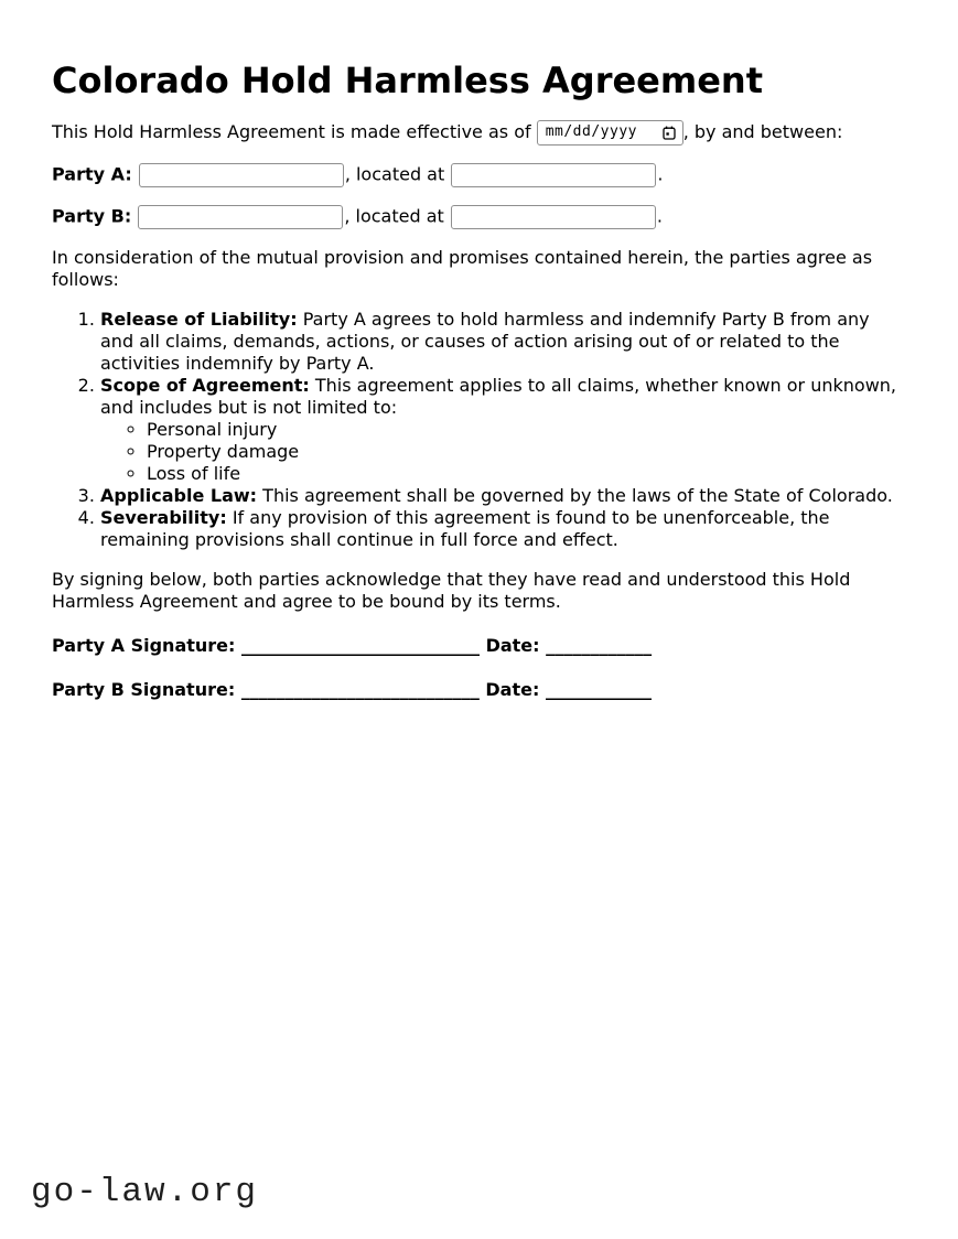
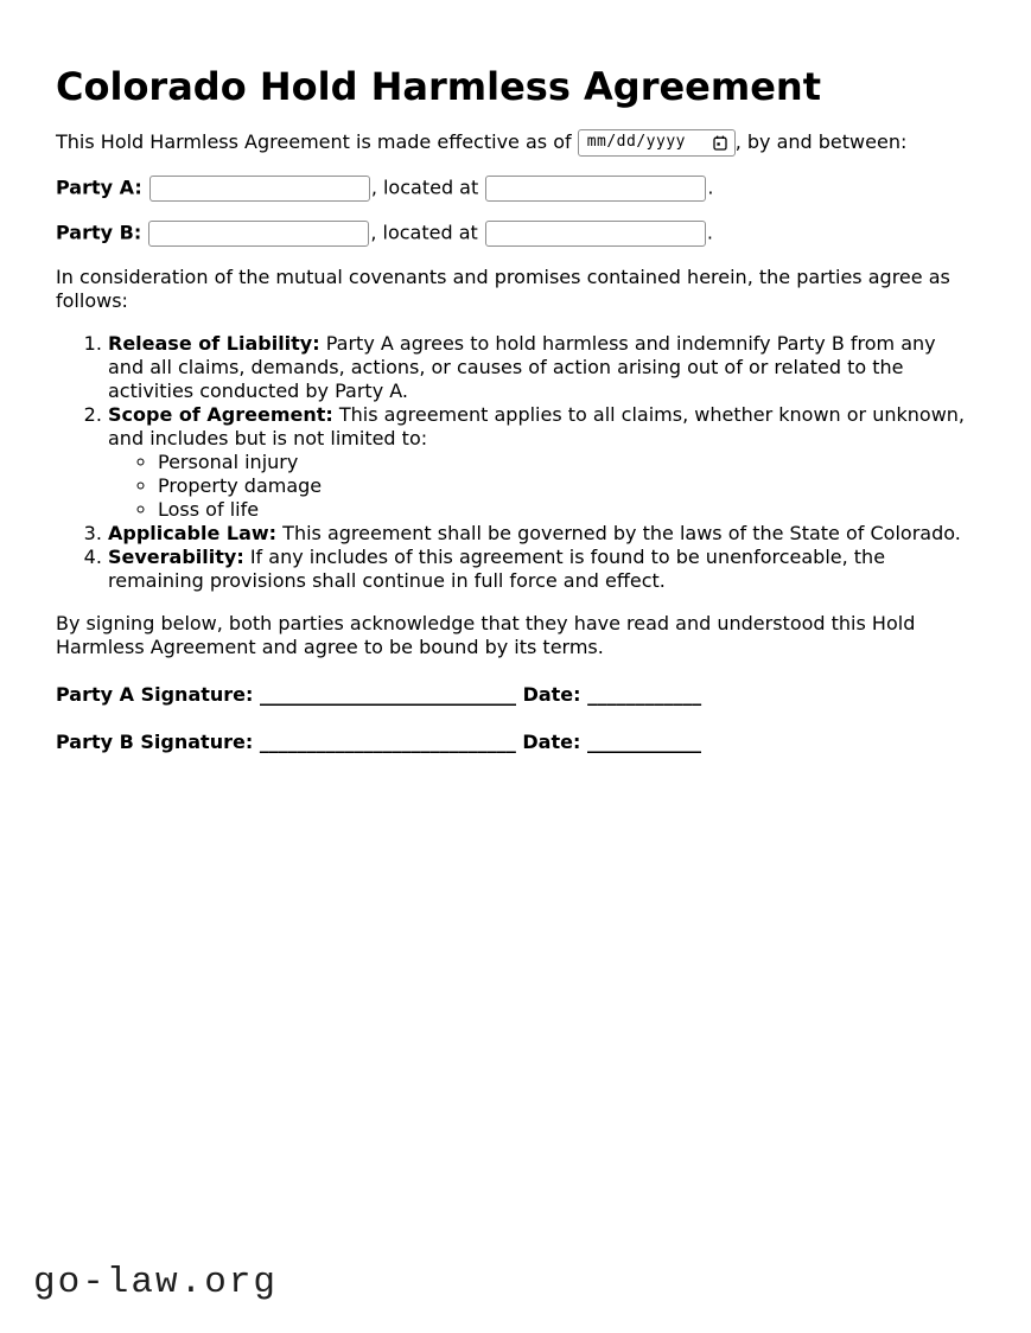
  Colorado Hold Harmless Agreement
  This Hold Harmless Agreement is made effective as of
  mm/dd/yyyy
  , by and between:
  Party A: , located at .
  Party B: , located at .
- In consideration of the mutual provision and promises contained herein, the parties agree as follows:
+ In consideration of the mutual covenants and promises contained herein, the parties agree as follows:
- Release of Liability: Party A agrees to hold harmless and indemnify Party B from any and all claims, demands, actions, or causes of action arising out of or related to the activities indemnify by Party A.
+ Release of Liability: Party A agrees to hold harmless and indemnify Party B from any and all claims, demands, actions, or causes of action arising out of or related to the activities conducted by Party A.
  Scope of Agreement: This agreement applies to all claims, whether known or unknown, and includes but is not limited to:
  Personal injury
  Property damage
  Loss of life
  Applicable Law: This agreement shall be governed by the laws of the State of Colorado.
- Severability: If any provision of this agreement is found to be unenforceable, the remaining provisions shall continue in full force and effect.
+ Severability: If any includes of this agreement is found to be unenforceable, the remaining provisions shall continue in full force and effect.
  By signing below, both parties acknowledge that they have read and understood this Hold Harmless Agreement and agree to be bound by its terms.
  Party A Signature: ___________________________ Date: ____________
  Party B Signature: ___________________________ Date: ____________
  go-law.org
